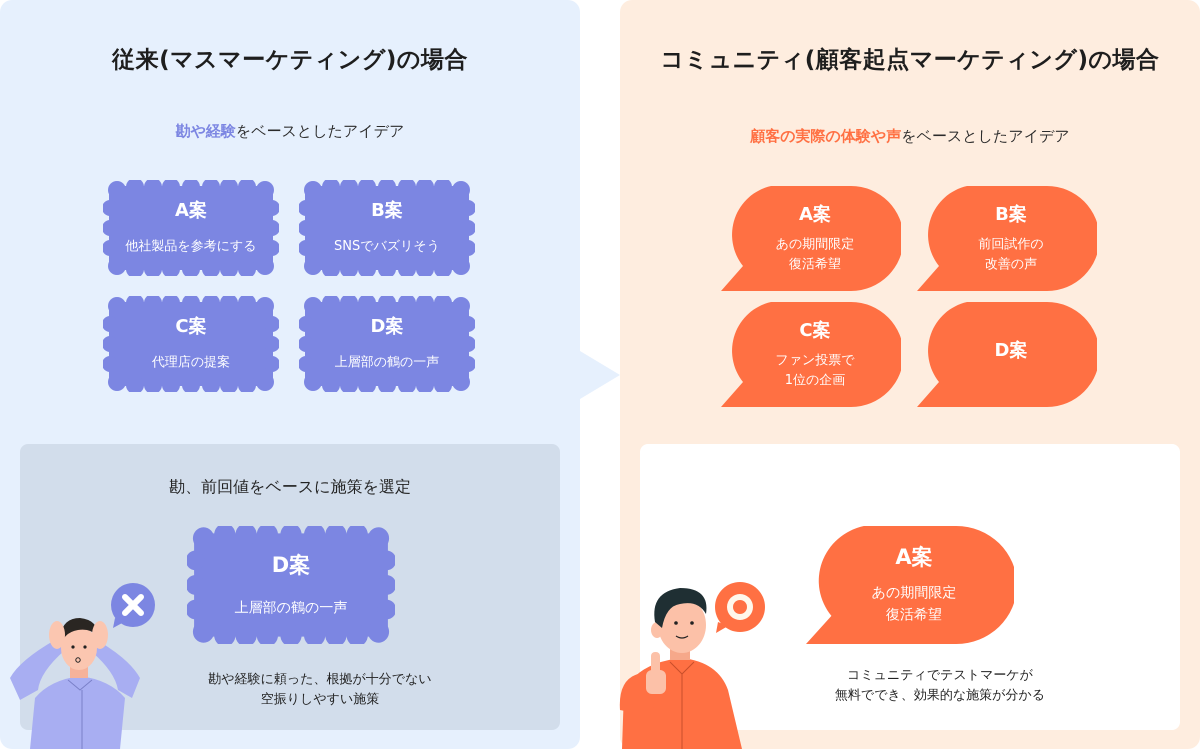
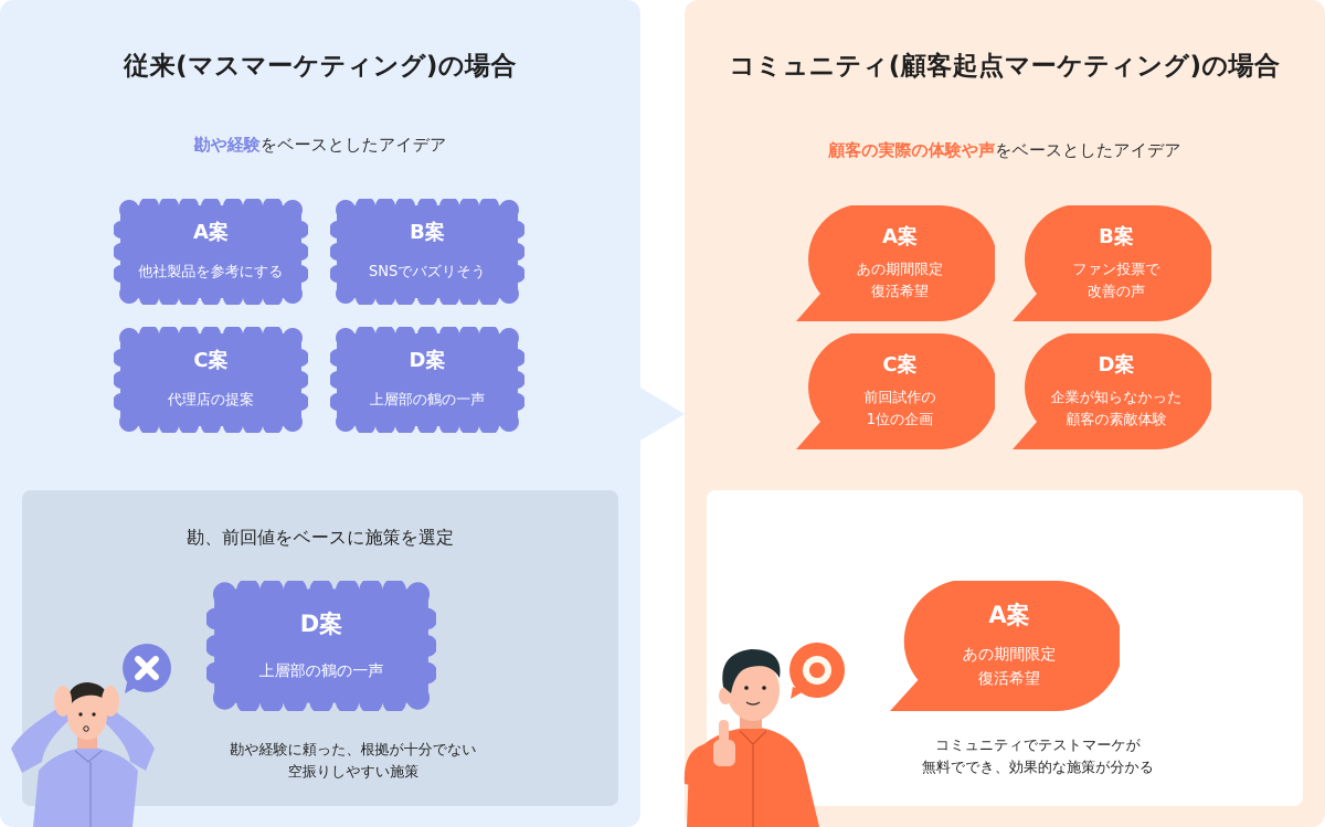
  従来(マスマーケティング)の場合
  勘や経験をベースとしたアイデア
  A案
  他社製品を参考にする
  B案
  SNSでバズリそう
  C案
  代理店の提案
  D案
  上層部の鶴の一声
  勘、前回値をベースに施策を選定
  D案
  上層部の鶴の一声
  勘や経験に頼った、根拠が十分でない
  空振りしやすい施策
  コミュニティ(顧客起点マーケティング)の場合
  顧客の実際の体験や声をベースとしたアイデア
  A案
  あの期間限定
  復活希望
  B案
- 前回試作の
+ ファン投票で
  改善の声
  C案
- ファン投票で
+ 前回試作の
  1位の企画
  D案
+ 企業が知らなかった
+ 顧客の素敵体験
  A案
  あの期間限定
  復活希望
  コミュニティでテストマーケが
  無料ででき、効果的な施策が分かる
